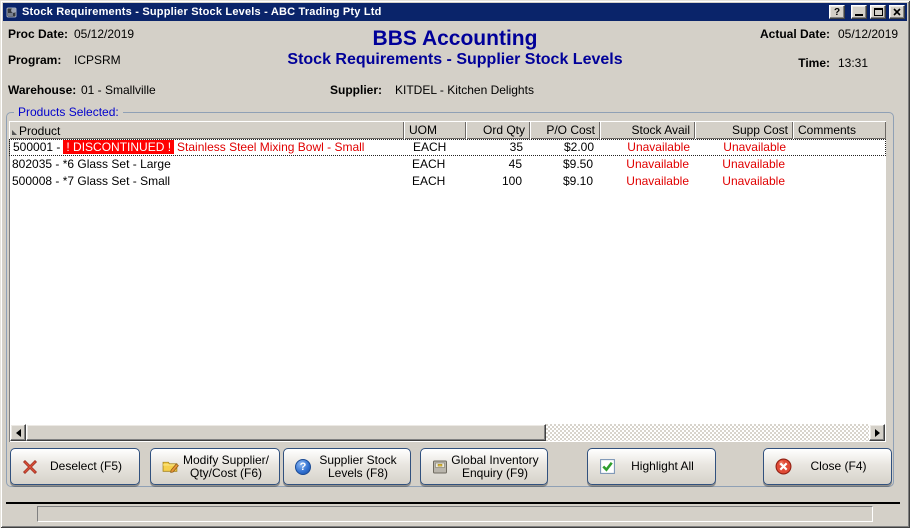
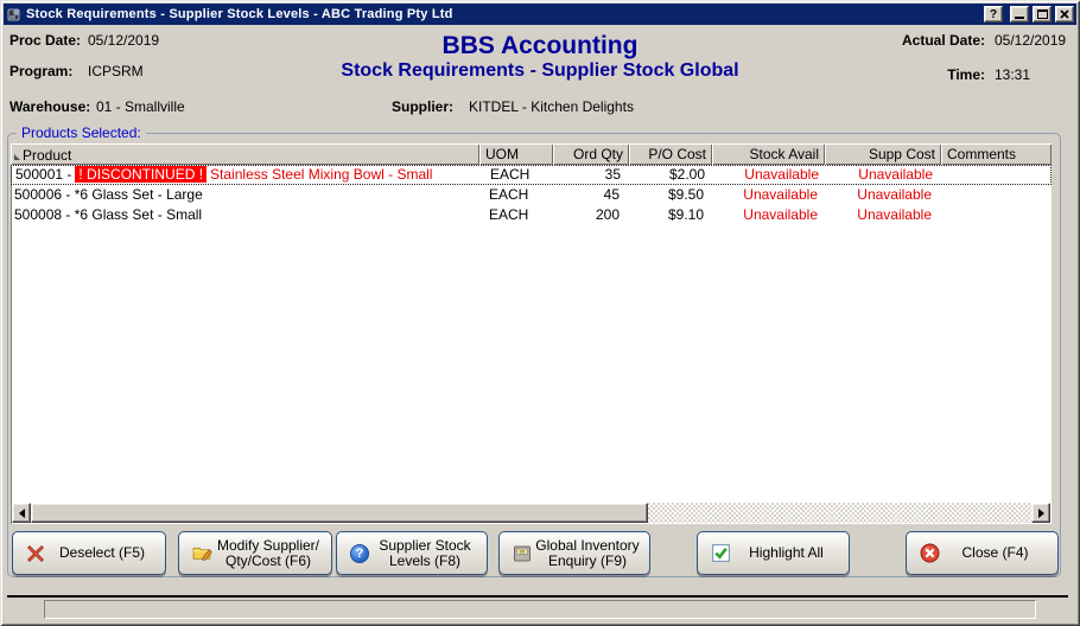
  Stock Requirements - Supplier Stock Levels - ABC Trading Pty Ltd
  ?
  Proc Date:
  05/12/2019
  Actual Date:
  05/12/2019
  BBS Accounting
  Program:
  ICPSRM
- Stock Requirements - Supplier Stock Levels
+ Stock Requirements - Supplier Stock Global
  Time:
  13:31
  Warehouse:
  01 - Smallville
  Supplier:
  KITDEL - Kitchen Delights
  Products Selected:
  Product
  UOM
  Ord Qty
  P/O Cost
  Stock Avail
  Supp Cost
  Comments
  500001 - ! DISCONTINUED ! Stainless Steel Mixing Bowl - Small
  EACH
  35
  $2.00
  Unavailable
  Unavailable
- 802035 - *6 Glass Set - Large
+ 500006 - *6 Glass Set - Large
  EACH
  45
  $9.50
  Unavailable
  Unavailable
- 500008 - *7 Glass Set - Small
+ 500008 - *6 Glass Set - Small
  EACH
- 100
+ 200
  $9.10
  Unavailable
  Unavailable
  Deselect (F5)
  Modify Supplier/ Qty/Cost (F6)
  ?
  Supplier Stock Levels (F8)
  Global Inventory Enquiry (F9)
  Highlight All
  Close (F4)
